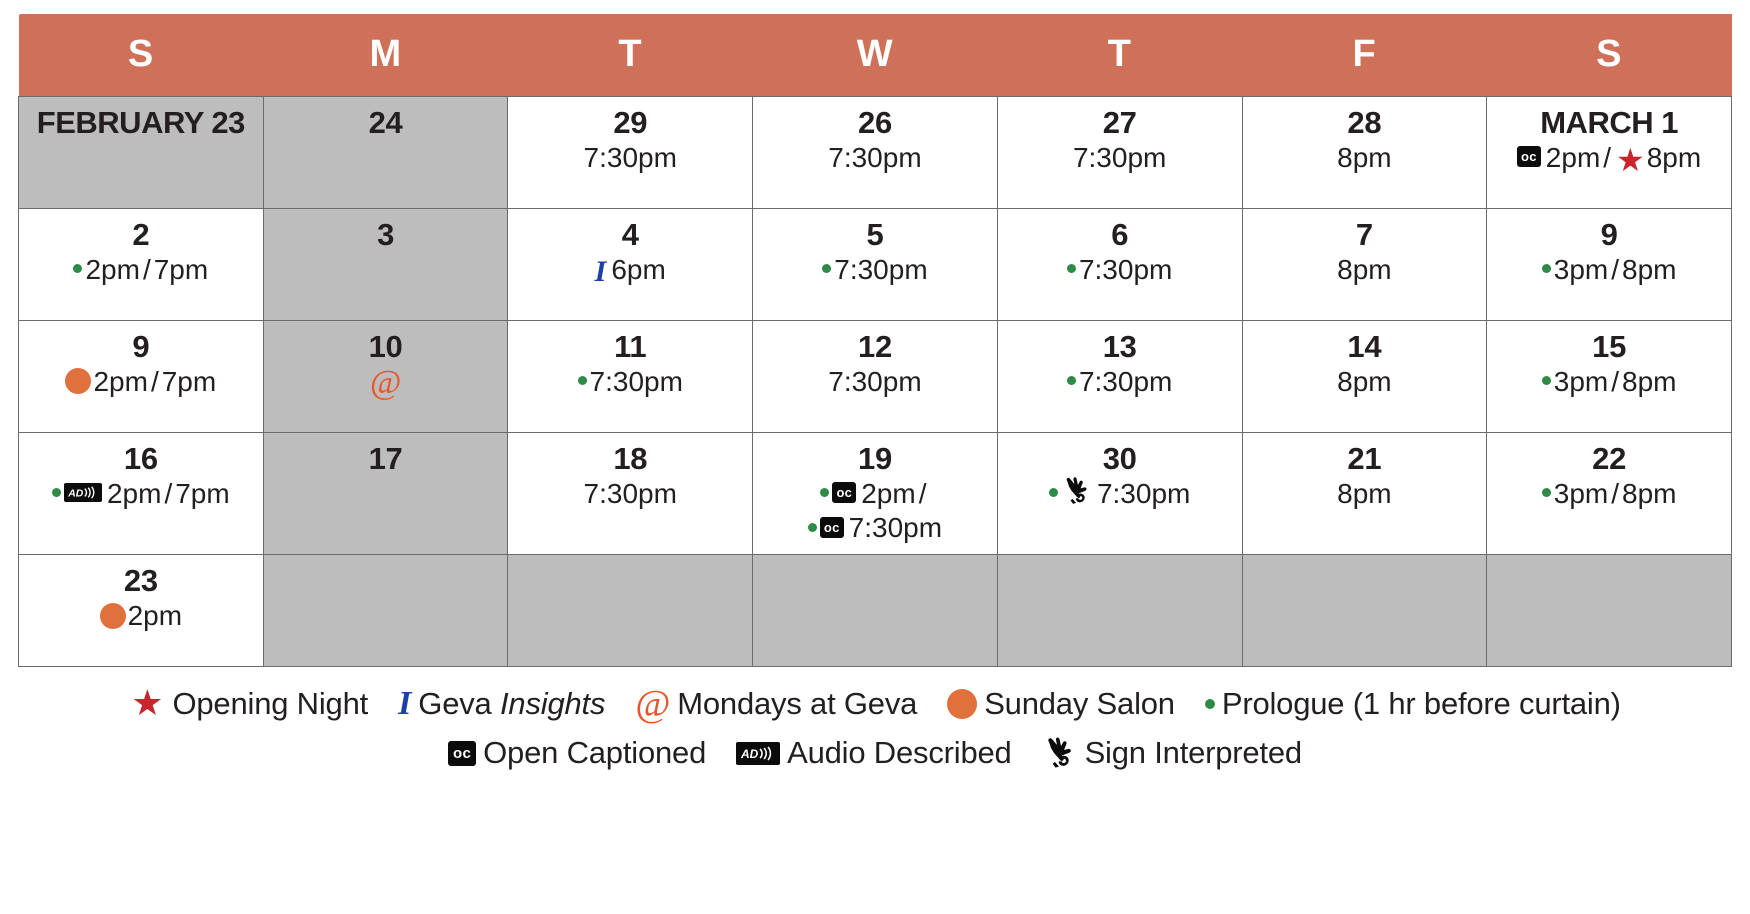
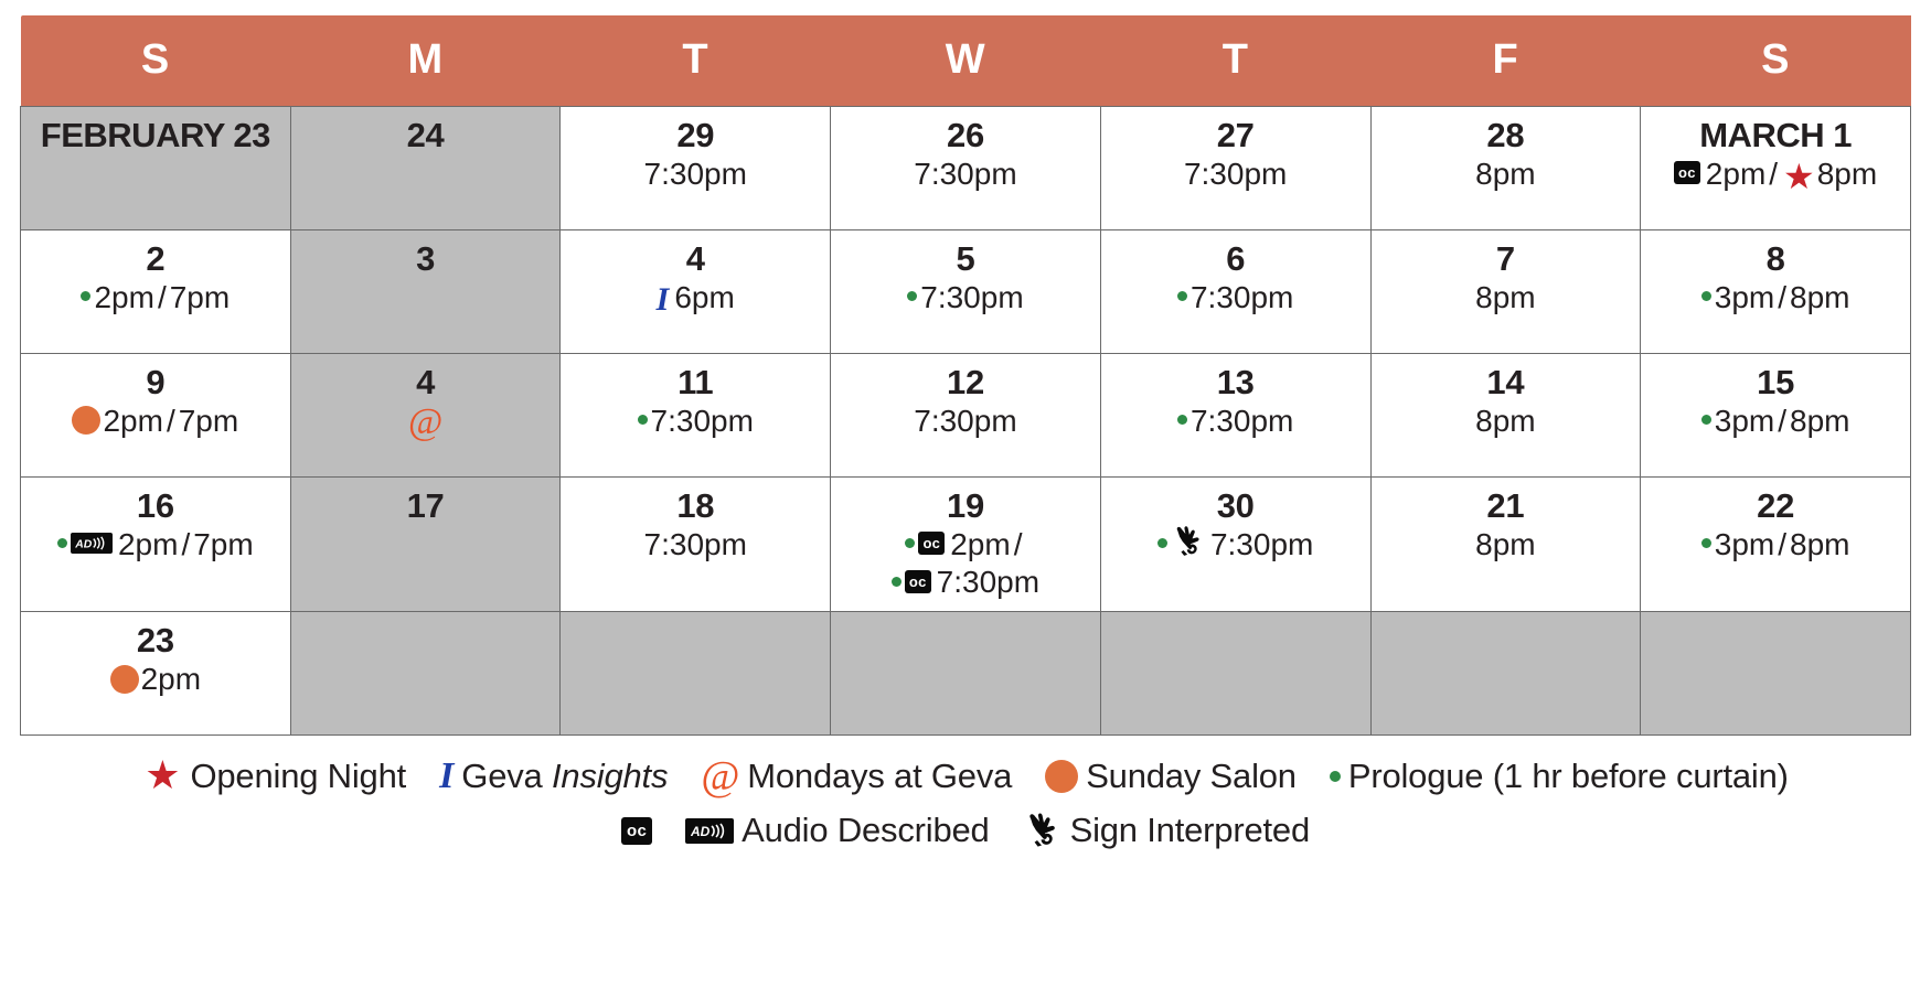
  S	M	T	W	T	F	S
  FEBRUARY 23	24	297:30pm	267:30pm	277:30pm	288pm	MARCH 1oc 2pm/ ★8pm
- 22pm/7pm	3	4I 6pm	57:30pm	67:30pm	78pm	93pm/8pm
+ 22pm/7pm	3	4I 6pm	57:30pm	67:30pm	78pm	83pm/8pm
- 92pm/7pm	10@	117:30pm	127:30pm	137:30pm	148pm	153pm/8pm
+ 92pm/7pm	4@	117:30pm	127:30pm	137:30pm	148pm	153pm/8pm
  16 AD 2pm/7pm	17	187:30pm	19oc 2pm/oc 7:30pm	307:30pm	218pm	223pm/8pm
  232pm
  ★
  Opening Night
  I
  Geva Insights
  @
  Mondays at Geva
  Sunday Salon
  Prologue (1 hr before curtain)
  oc
- Open Captioned
  AD
  Audio Described
  Sign Interpreted
